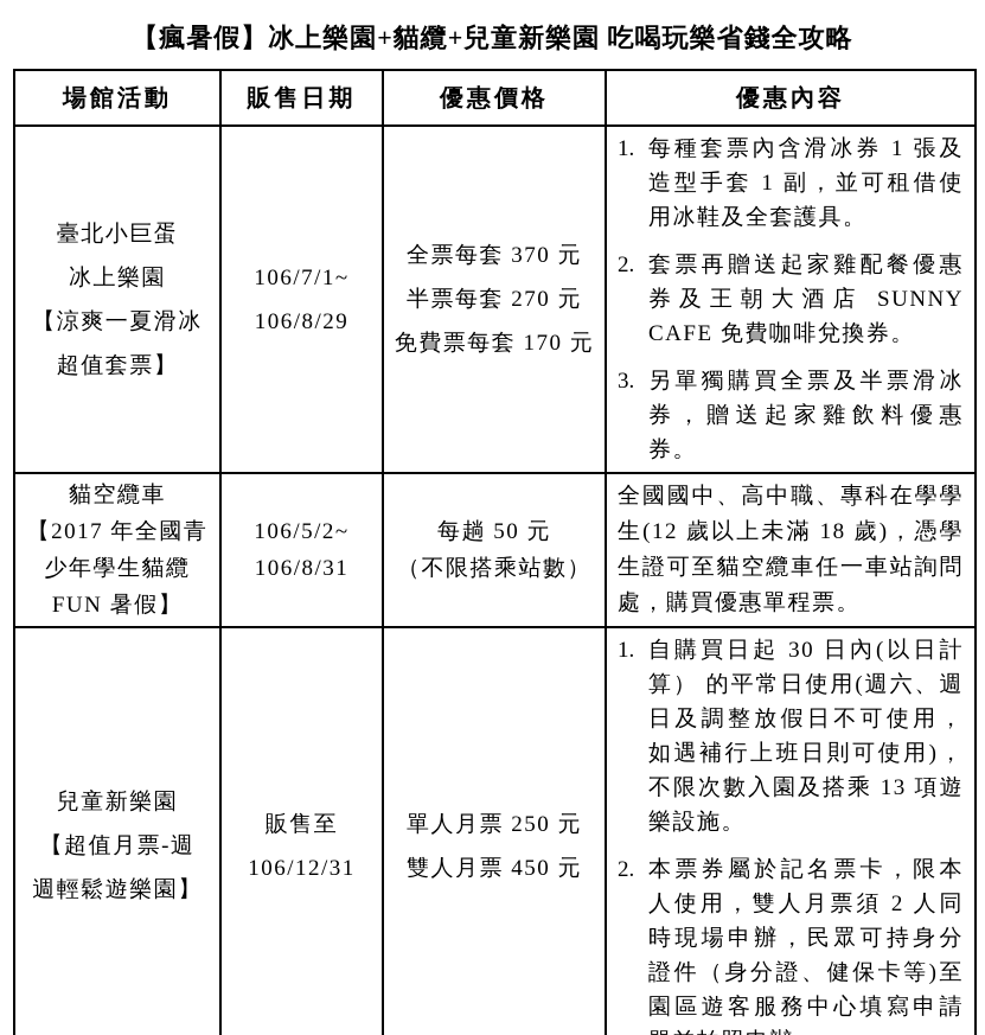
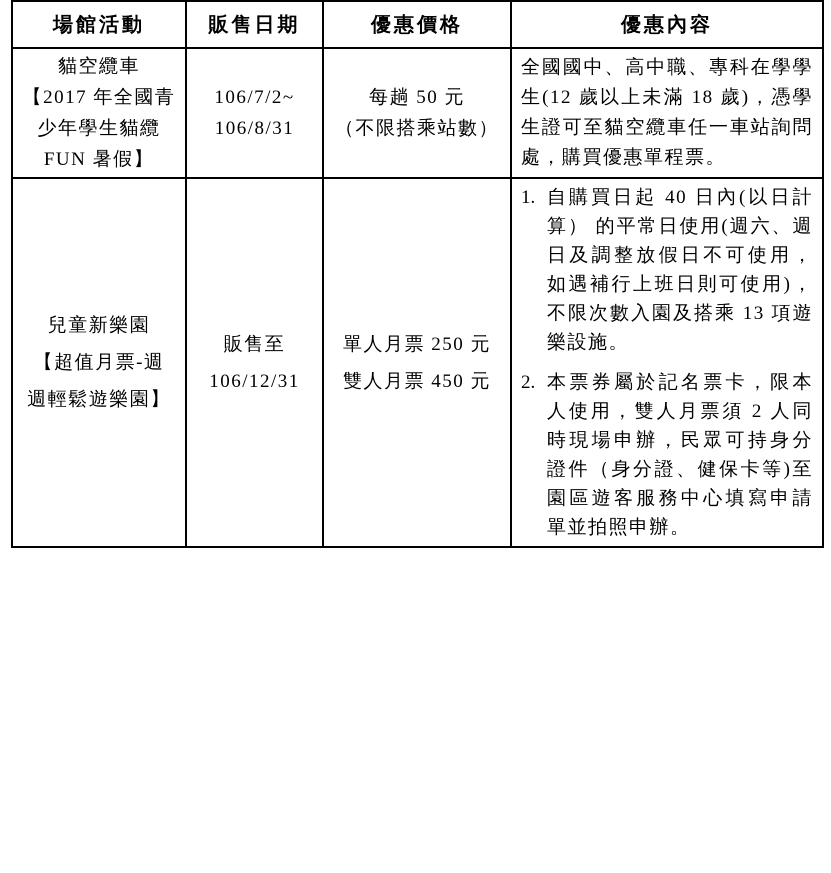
- 【瘋暑假】冰上樂園+貓纜+兒童新樂園 吃喝玩樂省錢全攻略
  場館活動	販售日期	優惠價格	優惠內容
- 臺北小巨蛋 冰上樂園 【涼爽一夏滑冰 超值套票】	106/7/1~ 106/8/29	全票每套 370 元 半票每套 270 元 免費票每套 170 元	1. 每種套票內含滑冰券 1 張及造型手套 1 副，並可租借使用冰鞋及全套護具。 2. 套票再贈送起家雞配餐優惠券及王朝大酒店 SUNNY CAFE 免費咖啡兌換券。 3. 另單獨購買全票及半票滑冰券，贈送起家雞飲料優惠券。
- 貓空纜車 【2017 年全國青 少年學生貓纜 FUN 暑假】	106/5/2~ 106/8/31	每趟 50 元 （不限搭乘站數）	全國國中、高中職、專科在學學生(12 歲以上未滿 18 歲)，憑學生證可至貓空纜車任一車站詢問處，購買優惠單程票。
+ 貓空纜車 【2017 年全國青 少年學生貓纜 FUN 暑假】	106/7/2~ 106/8/31	每趟 50 元 （不限搭乘站數）	全國國中、高中職、專科在學學生(12 歲以上未滿 18 歲)，憑學生證可至貓空纜車任一車站詢問處，購買優惠單程票。
- 兒童新樂園 【超值月票-週 週輕鬆遊樂園】	販售至 106/12/31	單人月票 250 元 雙人月票 450 元	1. 自購買日起 30 日內(以日計算） 的平常日使用(週六、週日及調整放假日不可使用，如遇補行上班日則可使用)，不限次數入園及搭乘 13 項遊樂設施。 2. 本票券屬於記名票卡，限本人使用，雙人月票須 2 人同時現場申辦，民眾可持身分證件（身分證、健保卡等)至園區遊客服務中心填寫申請
+ 兒童新樂園 【超值月票-週 週輕鬆遊樂園】	販售至 106/12/31	單人月票 250 元 雙人月票 450 元	1. 自購買日起 40 日內(以日計算） 的平常日使用(週六、週日及調整放假日不可使用，如遇補行上班日則可使用)，不限次數入園及搭乘 13 項遊樂設施。 2. 本票券屬於記名票卡，限本人使用，雙人月票須 2 人同時現場申辦，民眾可持身分證件（身分證、健保卡等)至園區遊客服務中心填寫申請單並拍照申辦。
